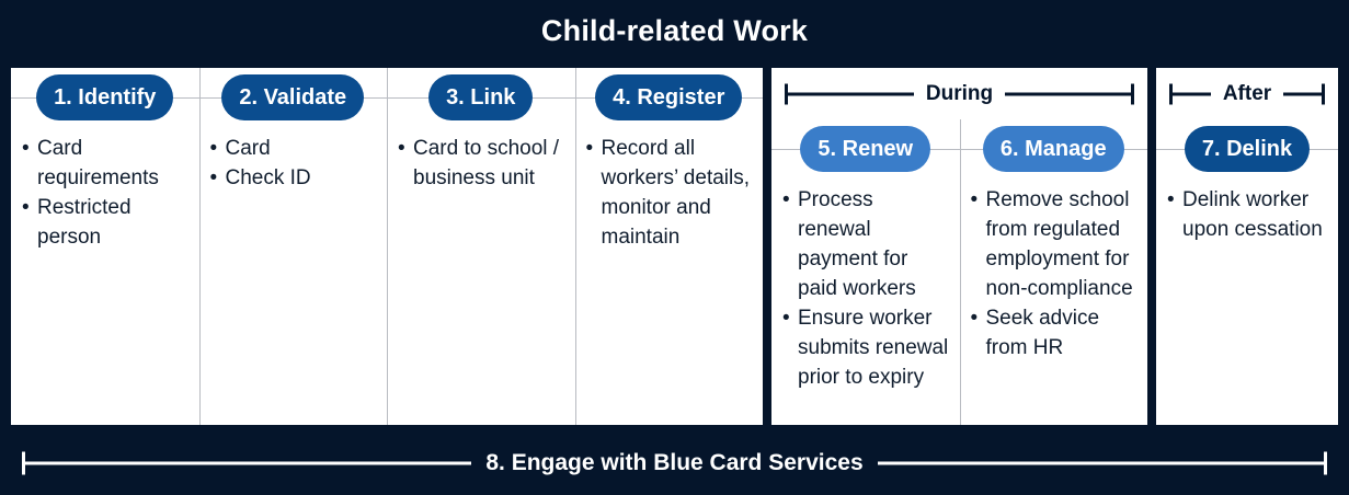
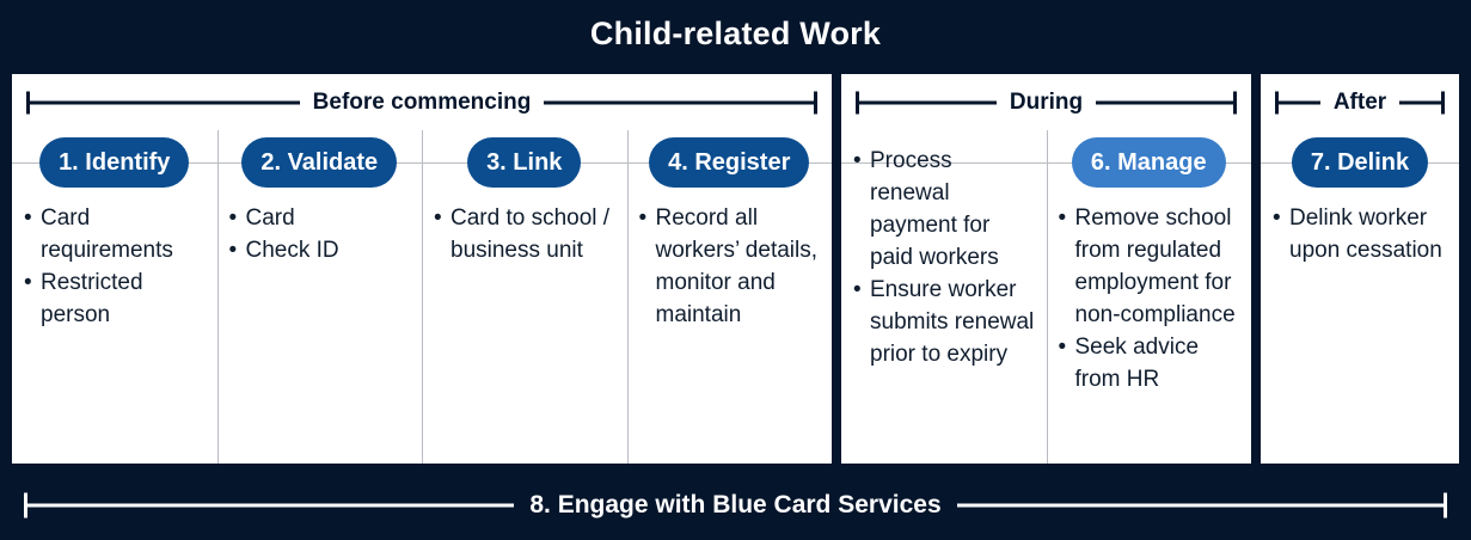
  Child-related Work
+ Before commencing
  1. Identify
  Card requirements
  Restricted person
  2. Validate
  Card
  Check ID
  3. Link
  Card to school / business unit
  4. Register
  Record all workers’ details, monitor and maintain
  During
- 5. Renew
  Process renewal payment for paid workers
  Ensure worker submits renewal prior to expiry
  6. Manage
  Remove school from regulated employment for non-compliance
  Seek advice from HR
  After
  7. Delink
  Delink worker upon cessation
  8. Engage with Blue Card Services
